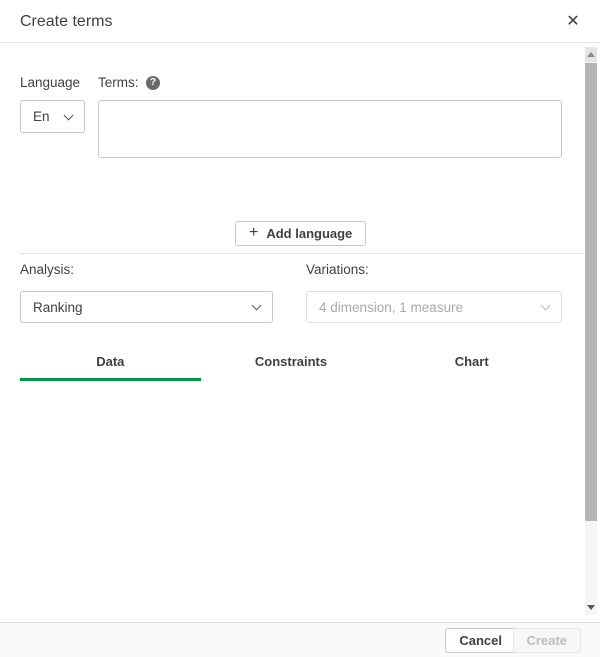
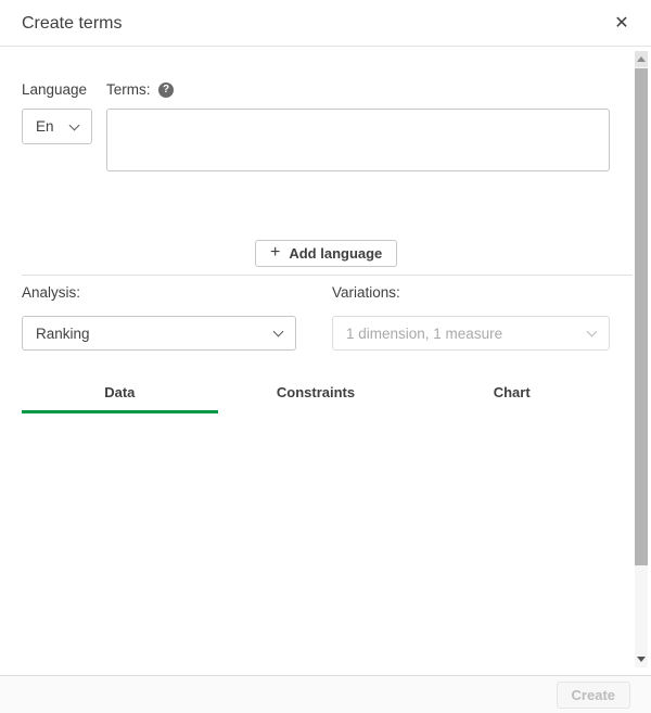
  Create terms
  ✕
  Language
  Terms:
  ?
  En
  +
  Add language
  Analysis:
  Ranking
  Variations:
- 4 dimension, 1 measure
+ 1 dimension, 1 measure
  Data
  Constraints
  Chart
- Cancel
  Create
